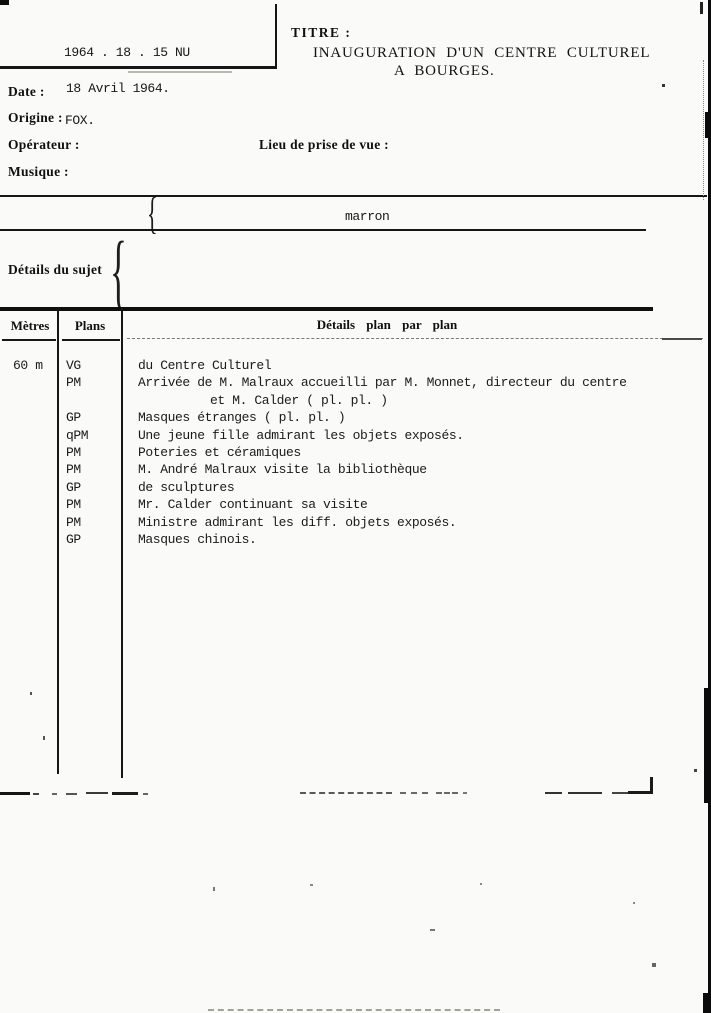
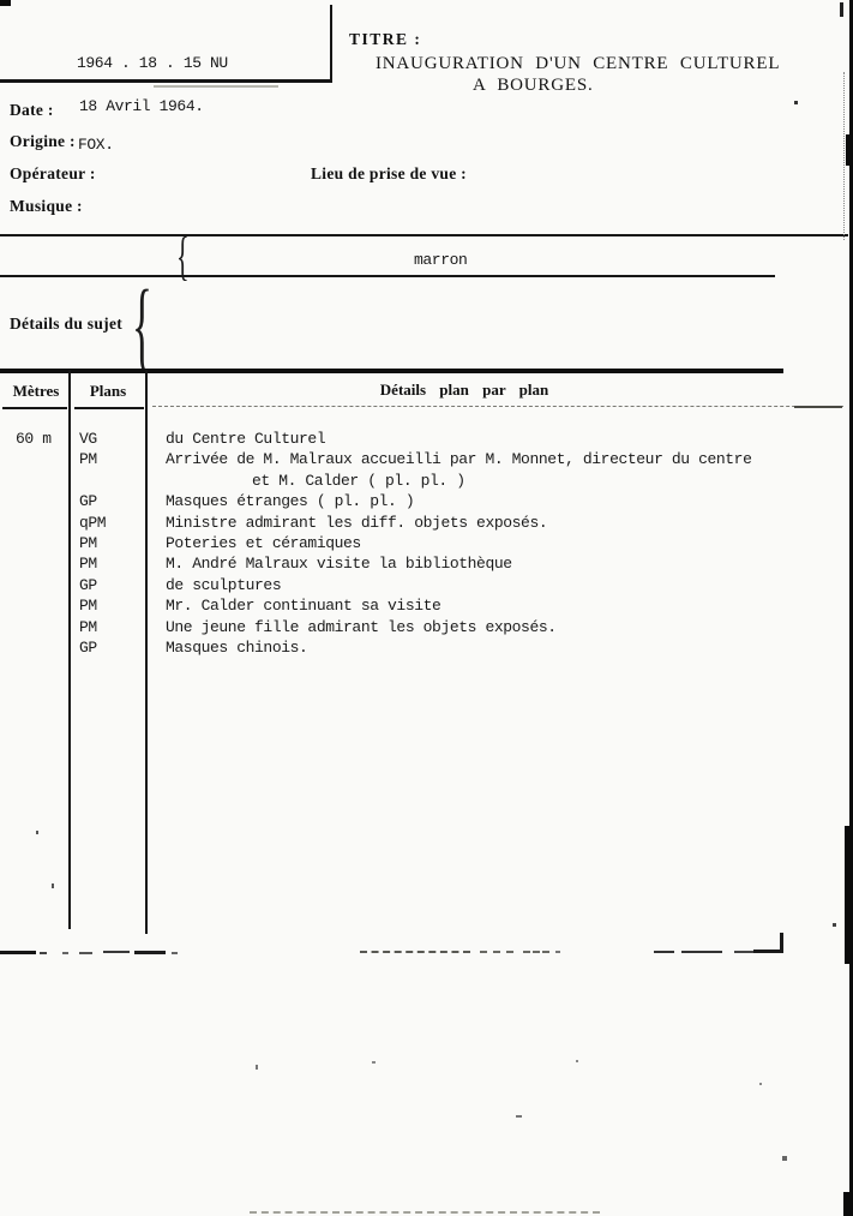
  1964 . 18 . 15 NU
  TITRE :
  INAUGURATION D'UN CENTRE CULTUREL
  A BOURGES.
  Date :
  18 Avril 1964.
  Origine :
  FOX.
  Opérateur :
  Lieu de prise de vue :
  Musique :
  {
  marron
  Détails du sujet
  {
  Mètres
  Plans
  Détails plan par plan
  60 m
  VG
  du Centre Culturel
  PM
  Arrivée de M. Malraux accueilli par M. Monnet, directeur du centre
  et M. Calder ( pl. pl. )
  GP
  Masques étranges ( pl. pl. )
  qPM
- Une jeune fille admirant les objets exposés.
+ Ministre admirant les diff. objets exposés.
  PM
  Poteries et céramiques
  PM
  M. André Malraux visite la bibliothèque
  GP
  de sculptures
  PM
  Mr. Calder continuant sa visite
  PM
- Ministre admirant les diff. objets exposés.
+ Une jeune fille admirant les objets exposés.
  GP
  Masques chinois.
